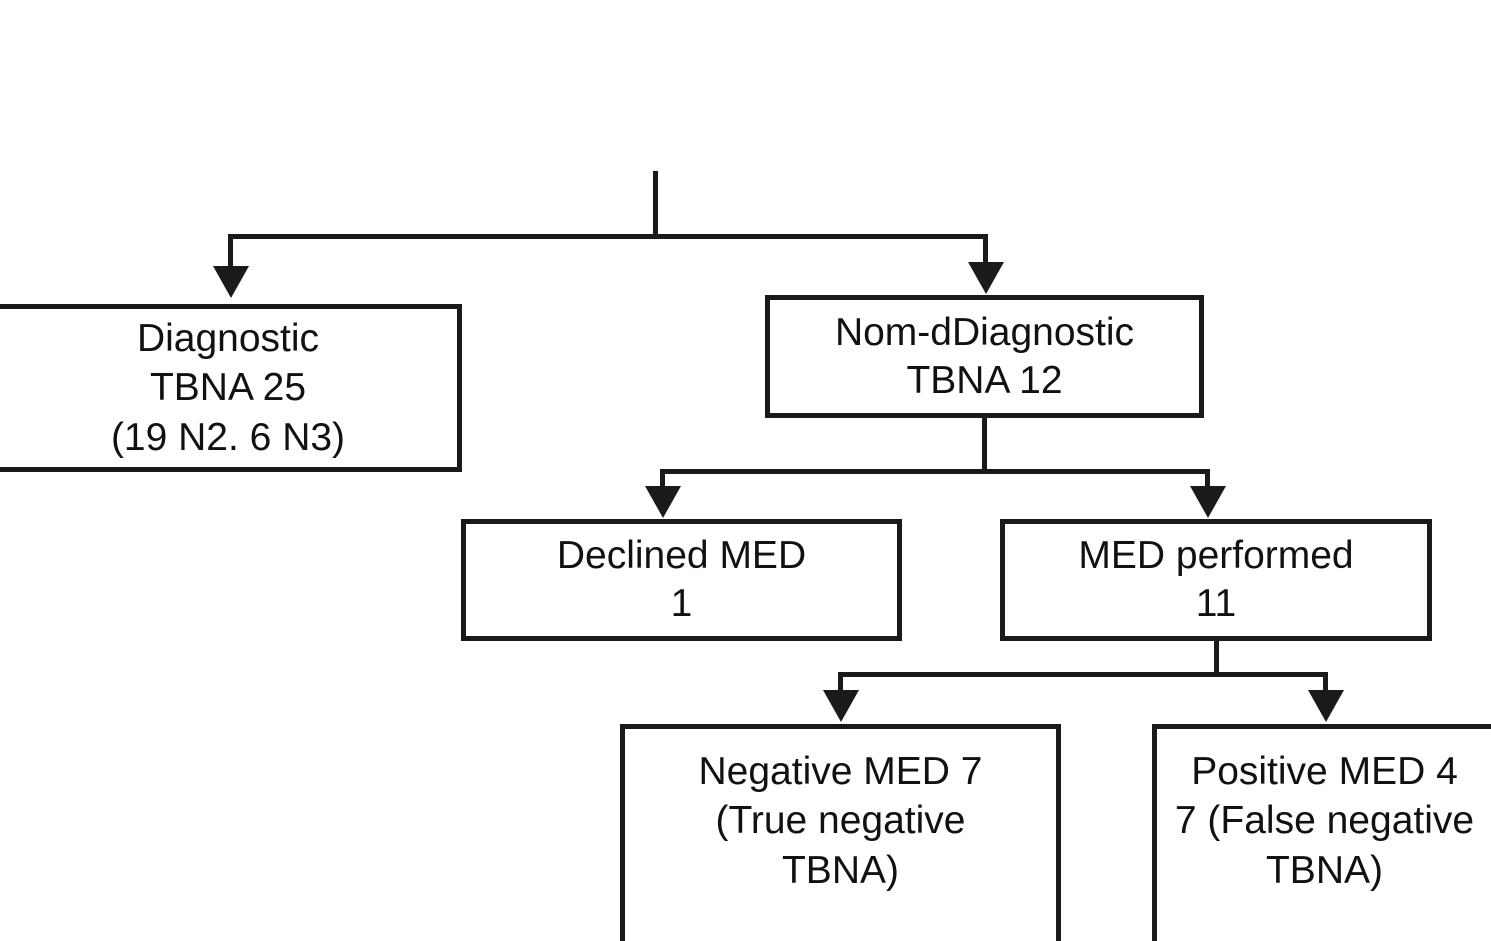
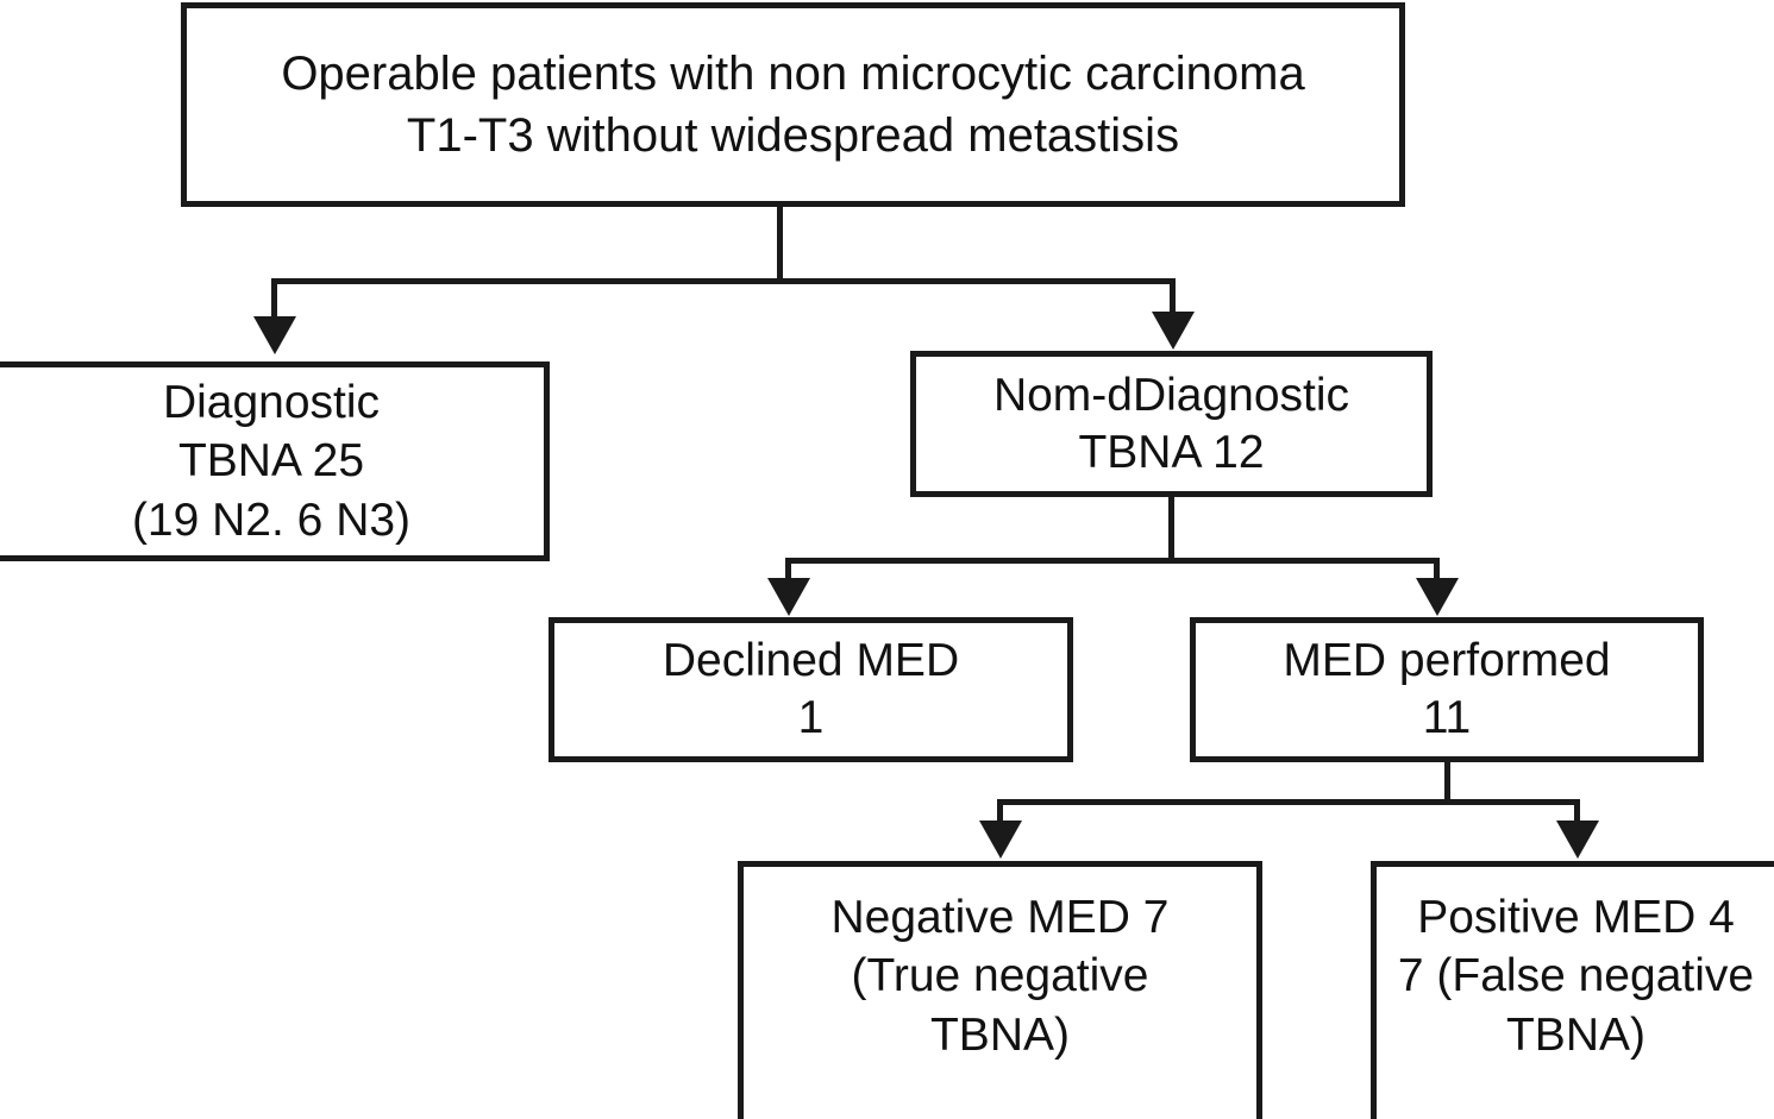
+ Operable patients with non microcytic carcinoma
+ T1-T3 without widespread metastisis
  Diagnostic
  TBNA 25
  (19 N2. 6 N3)
  Nom-dDiagnostic
  TBNA 12
  Declined MED
  1
  MED performed
  11
  Negative MED 7
  (True negative
  TBNA)
  Positive MED 4
  7 (False negative
  TBNA)
